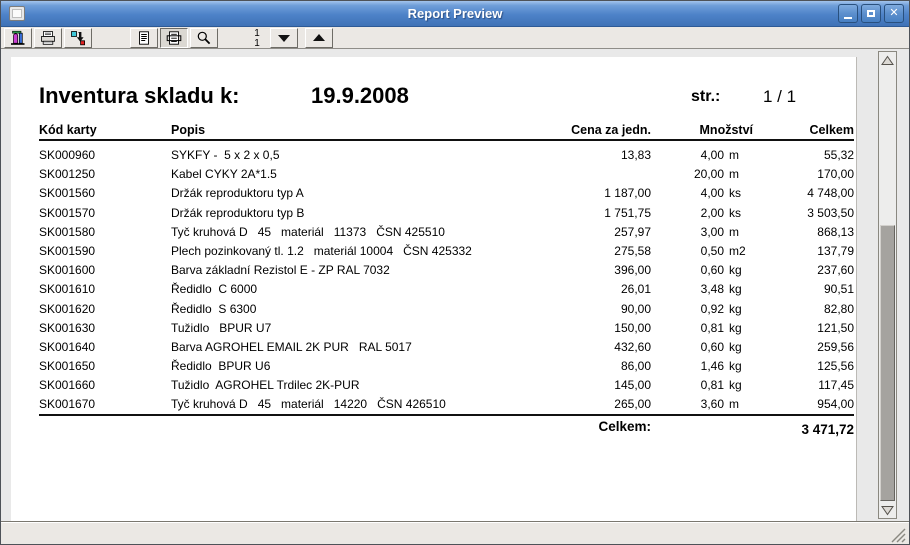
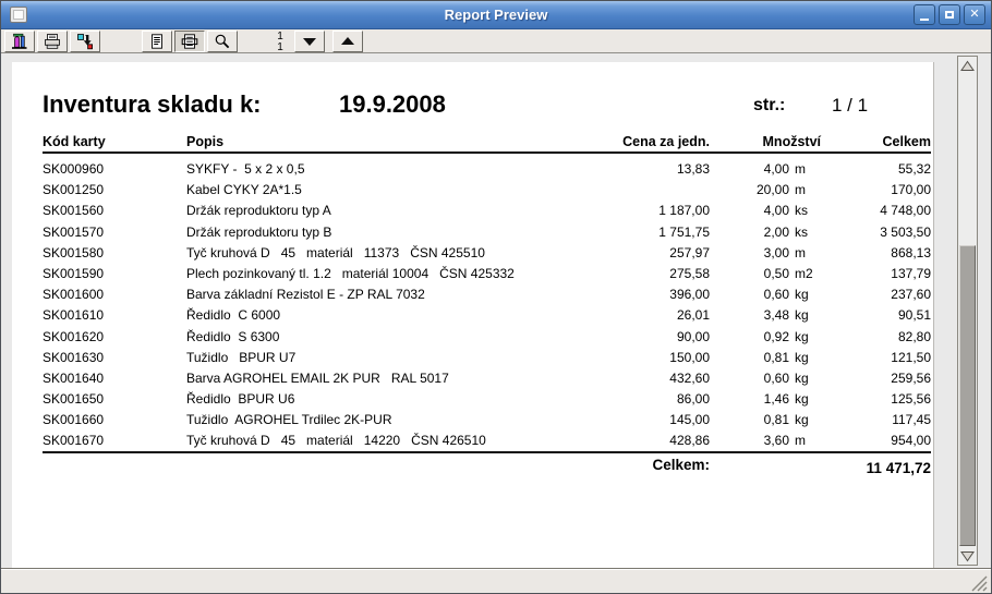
  Report Preview
  ✕
  1
  1
  Inventura skladu k:
  19.9.2008
  str.:
  1 / 1
  Kód karty
  Popis
  Cena za jedn.
  Množství
  Celkem
  SK000960
  SYKFY - 5 x 2 x 0,5
  13,83
  4,00
  m
  55,32
  SK001250
  Kabel CYKY 2A*1.5
  20,00
  m
  170,00
  SK001560
  Držák reproduktoru typ A
  1 187,00
  4,00
  ks
  4 748,00
  SK001570
  Držák reproduktoru typ B
  1 751,75
  2,00
  ks
  3 503,50
  SK001580
  Tyč kruhová D 45 materiál 11373 ČSN 425510
  257,97
  3,00
  m
  868,13
  SK001590
  Plech pozinkovaný tl. 1.2 materiál 10004 ČSN 425332
  275,58
  0,50
  m2
  137,79
  SK001600
  Barva základní Rezistol E - ZP RAL 7032
  396,00
  0,60
  kg
  237,60
  SK001610
  Ředidlo C 6000
  26,01
  3,48
  kg
  90,51
  SK001620
  Ředidlo S 6300
  90,00
  0,92
  kg
  82,80
  SK001630
  Tužidlo BPUR U7
  150,00
  0,81
  kg
  121,50
  SK001640
  Barva AGROHEL EMAIL 2K PUR RAL 5017
  432,60
  0,60
  kg
  259,56
  SK001650
  Ředidlo BPUR U6
  86,00
  1,46
  kg
  125,56
  SK001660
  Tužidlo AGROHEL Trdilec 2K-PUR
  145,00
  0,81
  kg
  117,45
  SK001670
  Tyč kruhová D 45 materiál 14220 ČSN 426510
- 265,00
+ 428,86
  3,60
  m
  954,00
  Celkem:
- 3 471,72
+ 11 471,72
